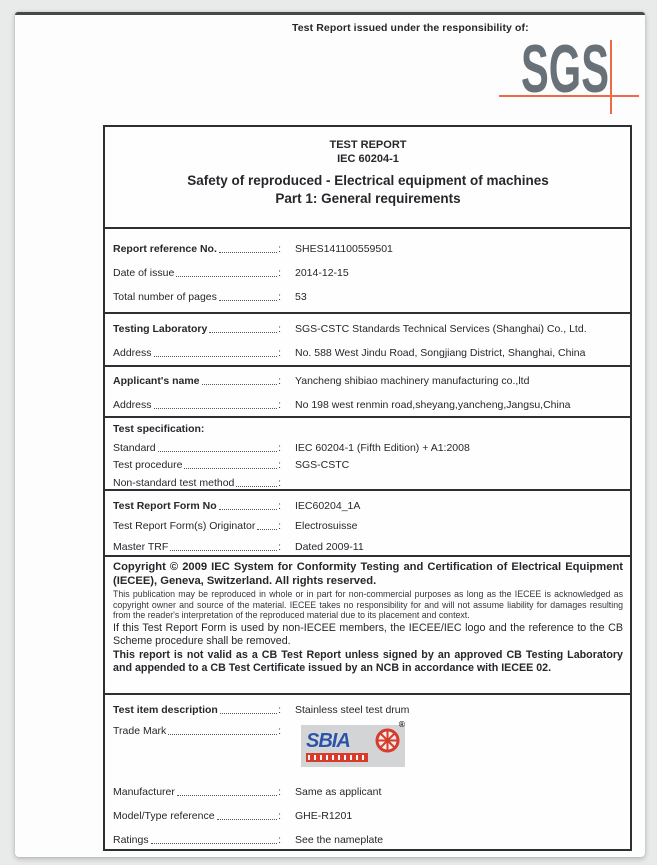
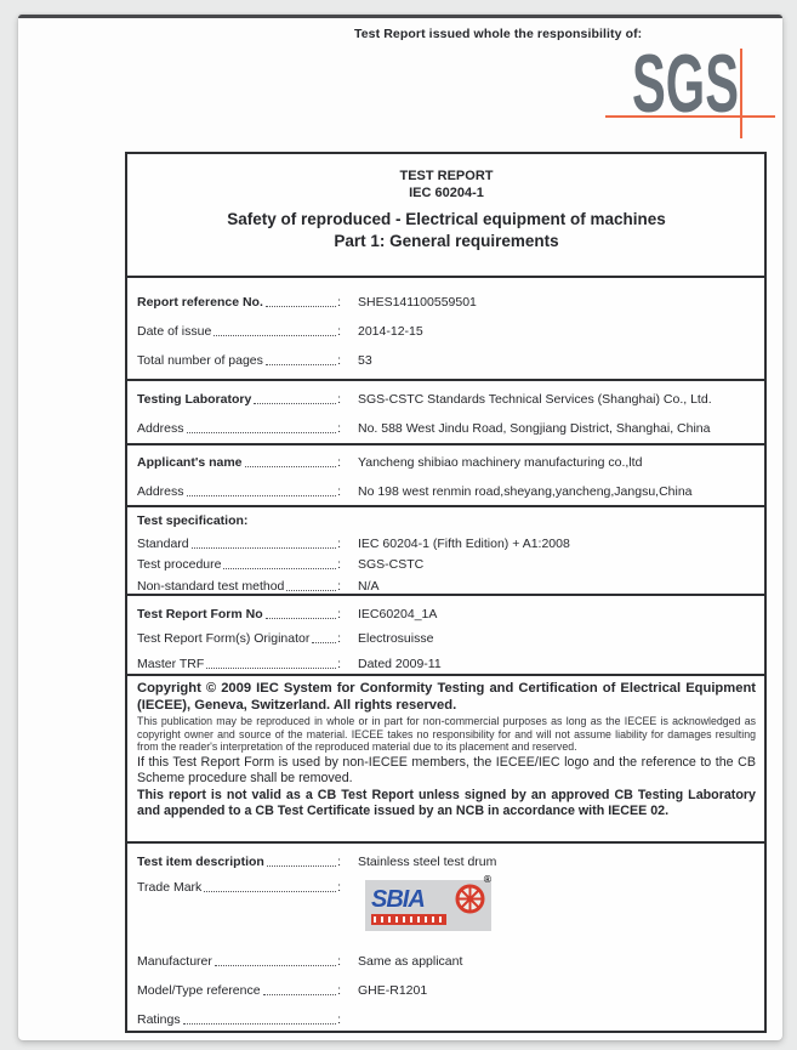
- Test Report issued under the responsibility of:
+ Test Report issued whole the responsibility of:
  SGS
  TEST REPORT
  IEC 60204-1
  Safety of reproduced - Electrical equipment of machines
  Part 1: General requirements
  Report reference No.
  :
  SHES141100559501
  Date of issue
  :
  2014-12-15
  Total number of pages
  :
  53
  Testing Laboratory
  :
  SGS-CSTC Standards Technical Services (Shanghai) Co., Ltd.
  Address
  :
  No. 588 West Jindu Road, Songjiang District, Shanghai, China
  Applicant's name
  :
  Yancheng shibiao machinery manufacturing co.,ltd
  Address
  :
  No 198 west renmin road,sheyang,yancheng,Jangsu,China
  Test specification:
  Standard
  :
  IEC 60204-1 (Fifth Edition) + A1:2008
  Test procedure
  :
  SGS-CSTC
  Non-standard test method
  :
+ N/A
  Test Report Form No
  :
  IEC60204_1A
  Test Report Form(s) Originator
  :
  Electrosuisse
  Master TRF
  :
  Dated 2009-11
  Copyright © 2009 IEC System for Conformity Testing and Certification of Electrical Equipment (IECEE), Geneva, Switzerland. All rights reserved.
- This publication may be reproduced in whole or in part for non-commercial purposes as long as the IECEE is acknowledged as copyright owner and source of the material. IECEE takes no responsibility for and will not assume liability for damages resulting from the reader's interpretation of the reproduced material due to its placement and context.
+ This publication may be reproduced in whole or in part for non-commercial purposes as long as the IECEE is acknowledged as copyright owner and source of the material. IECEE takes no responsibility for and will not assume liability for damages resulting from the reader's interpretation of the reproduced material due to its placement and reserved.
  If this Test Report Form is used by non-IECEE members, the IECEE/IEC logo and the reference to the CB Scheme procedure shall be removed.
  This report is not valid as a CB Test Report unless signed by an approved CB Testing Laboratory and appended to a CB Test Certificate issued by an NCB in accordance with IECEE 02.
  Test item description
  :
  Stainless steel test drum
  Trade Mark
  :
  SBIA
  ®
  Manufacturer
  :
  Same as applicant
  Model/Type reference
  :
  GHE-R1201
  Ratings
  :
- See the nameplate
